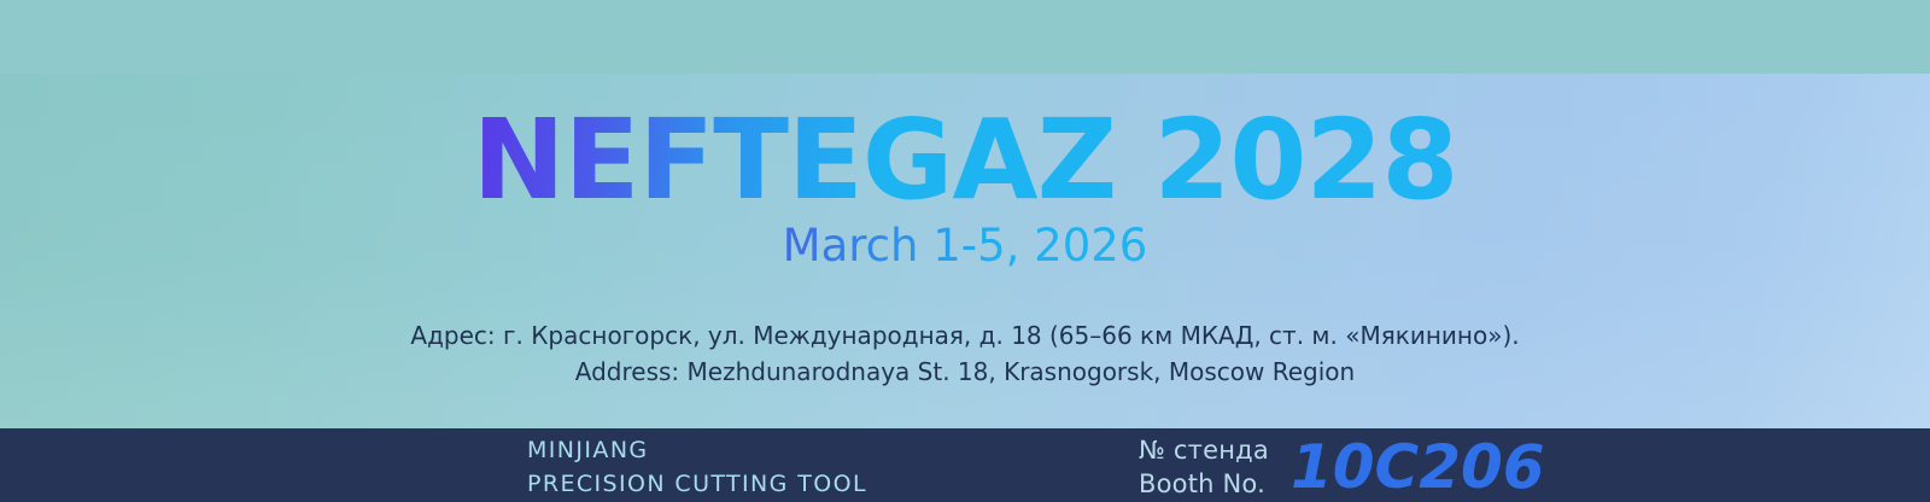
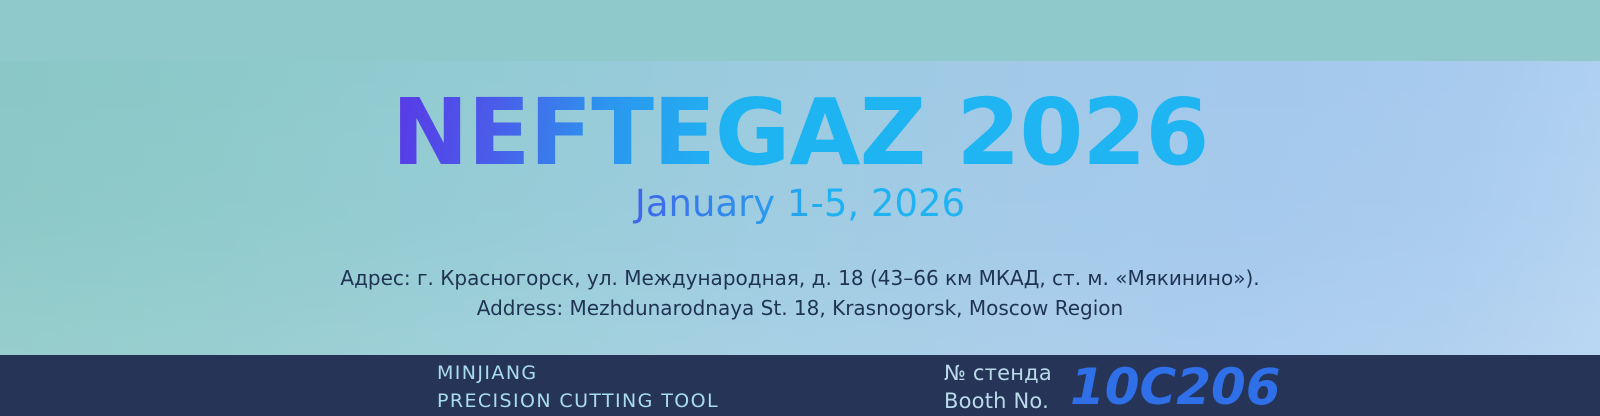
- NEFTEGAZ 2028
+ NEFTEGAZ 2026
- March 1-5, 2026
+ January 1-5, 2026
- Адрес: г. Красногорск, ул. Международная, д. 18 (65–66 км МКАД, ст. м. «Мякинино»).
+ Адрес: г. Красногорск, ул. Международная, д. 18 (43–66 км МКАД, ст. м. «Мякинино»).
  Address: Mezhdunarodnaya St. 18, Krasnogorsk, Moscow Region
  MINJIANG
  PRECISION CUTTING TOOL
  № стенда
  Booth No.
  10C206
